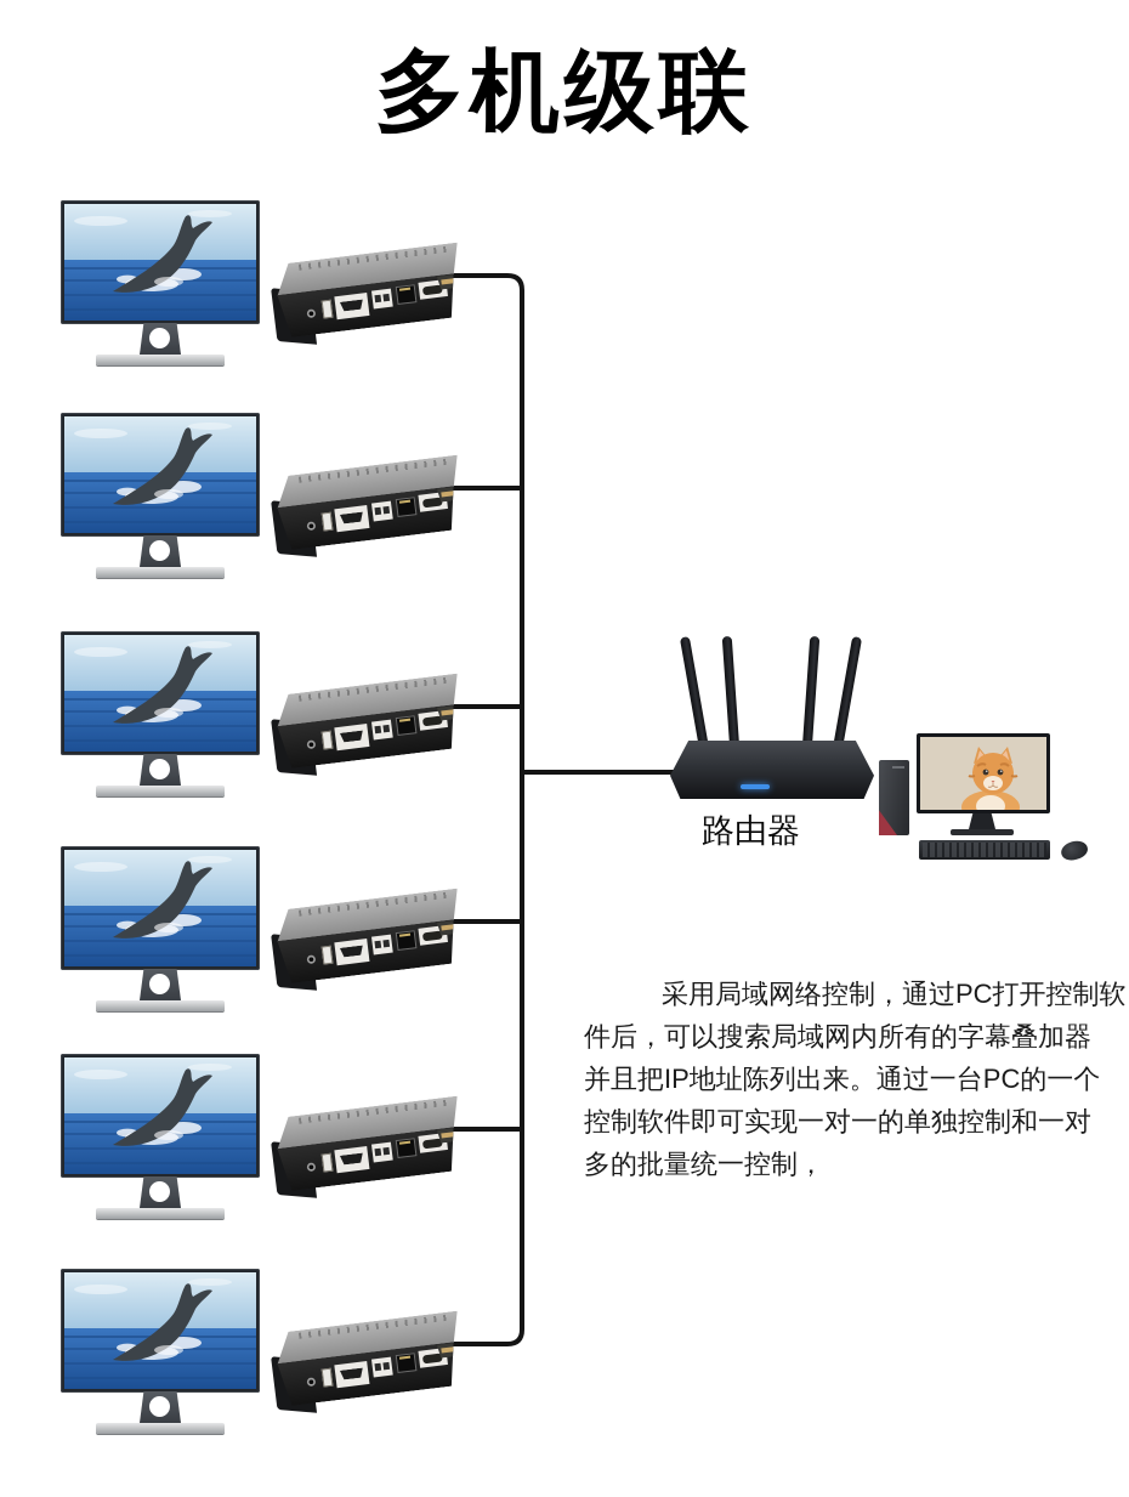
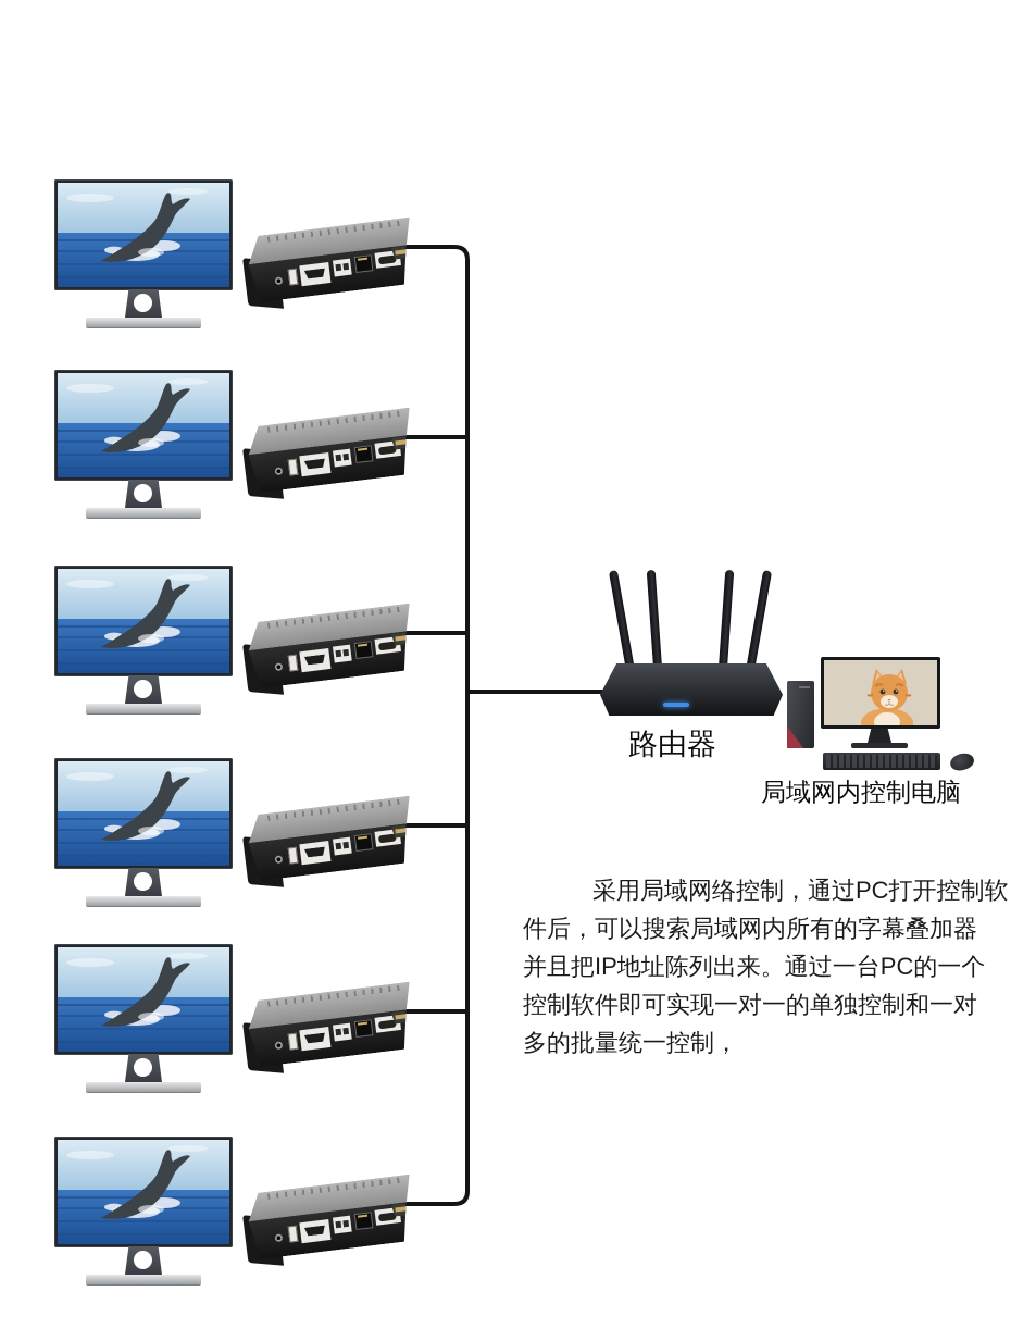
- 多机级联
  路由器
+ 局域网内控制电脑
  采用局域网络控制，通过PC打开控制软
  件后，可以搜索局域网内所有的字幕叠加器
  并且把IP地址陈列出来。通过一台PC的一个
  控制软件即可实现一对一的单独控制和一对
  多的批量统一控制，
